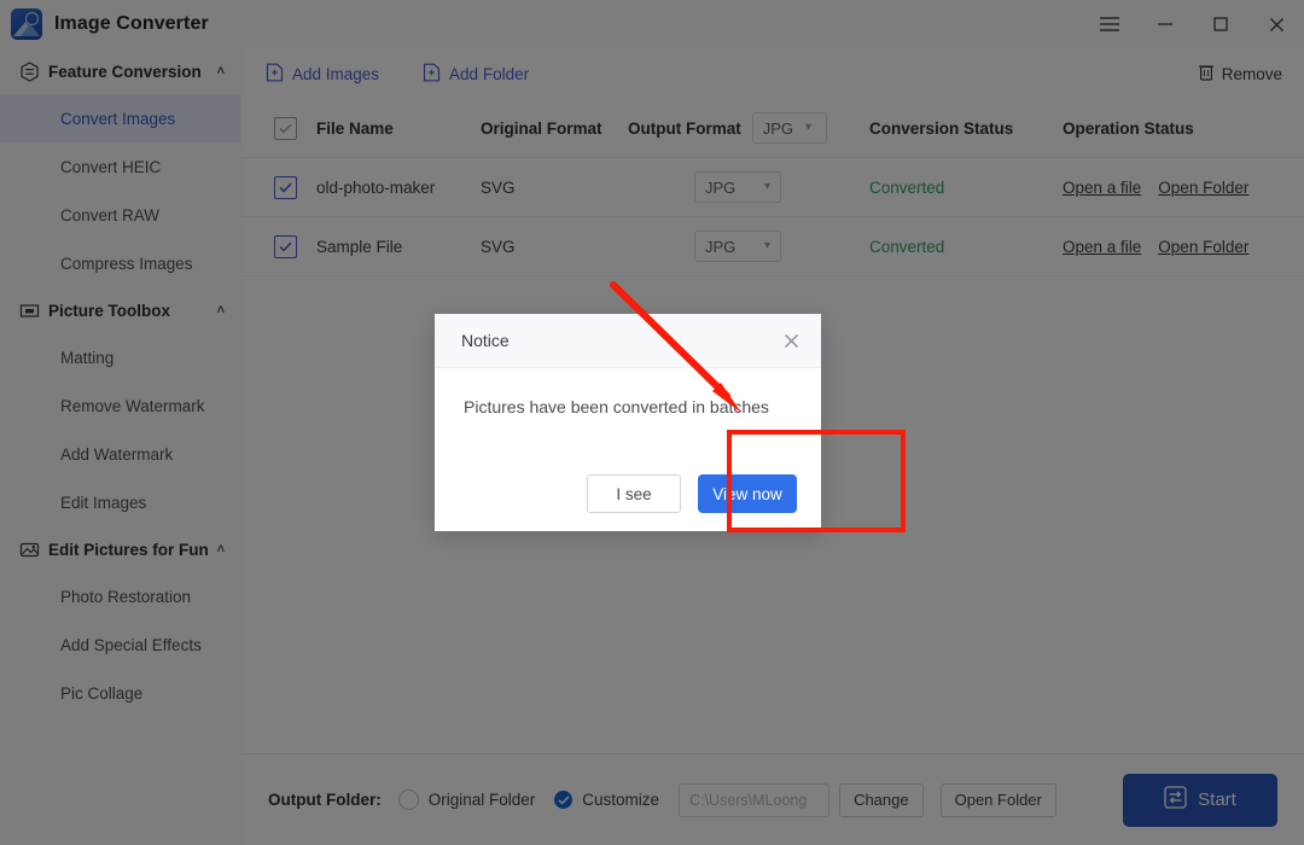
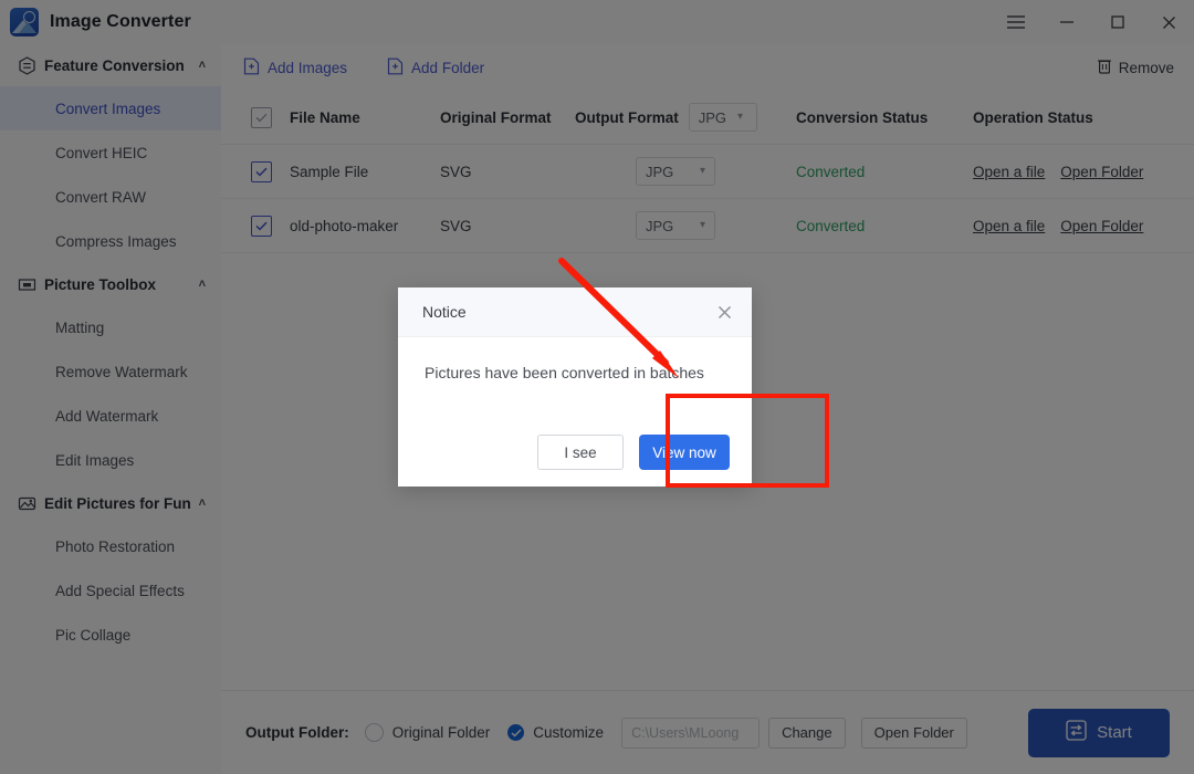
  Image Converter
  Feature Conversion
  ˄
  Convert Images
  Convert HEIC
  Convert RAW
  Compress Images
  Picture Toolbox
  ˄
  Matting
  Remove Watermark
  Add Watermark
  Edit Images
  Edit Pictures for Fun
  ˄
  Photo Restoration
  Add Special Effects
  Pic Collage
  Add Images
  Add Folder
  Remove
  File Name
  Original Format
  Output Format
  JPG
  ▾
  Conversion Status
  Operation Status
- old-photo-maker
+ Sample File
  SVG
  JPG
  ▾
  Converted
  Open a file
  Open Folder
- Sample File
+ old-photo-maker
  SVG
  JPG
  ▾
  Converted
  Open a file
  Open Folder
  Output Folder:
  Original Folder
  Customize
  C:\Users\MLoong
  Change
  Open Folder
  Start
  Notice
  Pictures have been converted in batches
  I see
  View now
